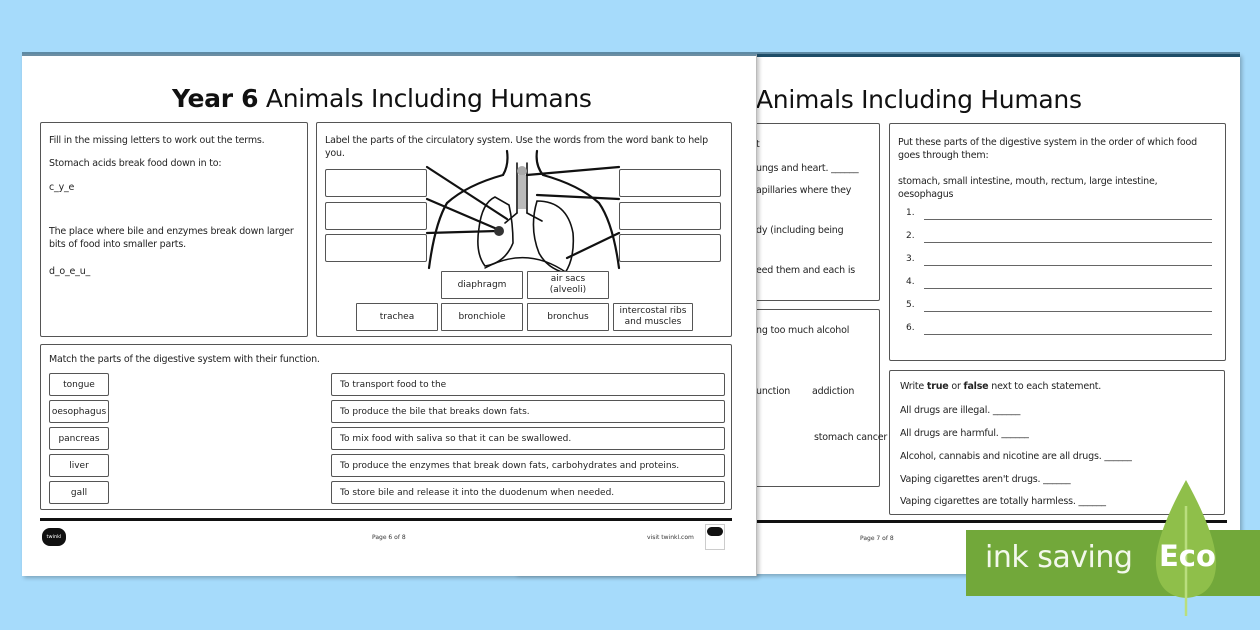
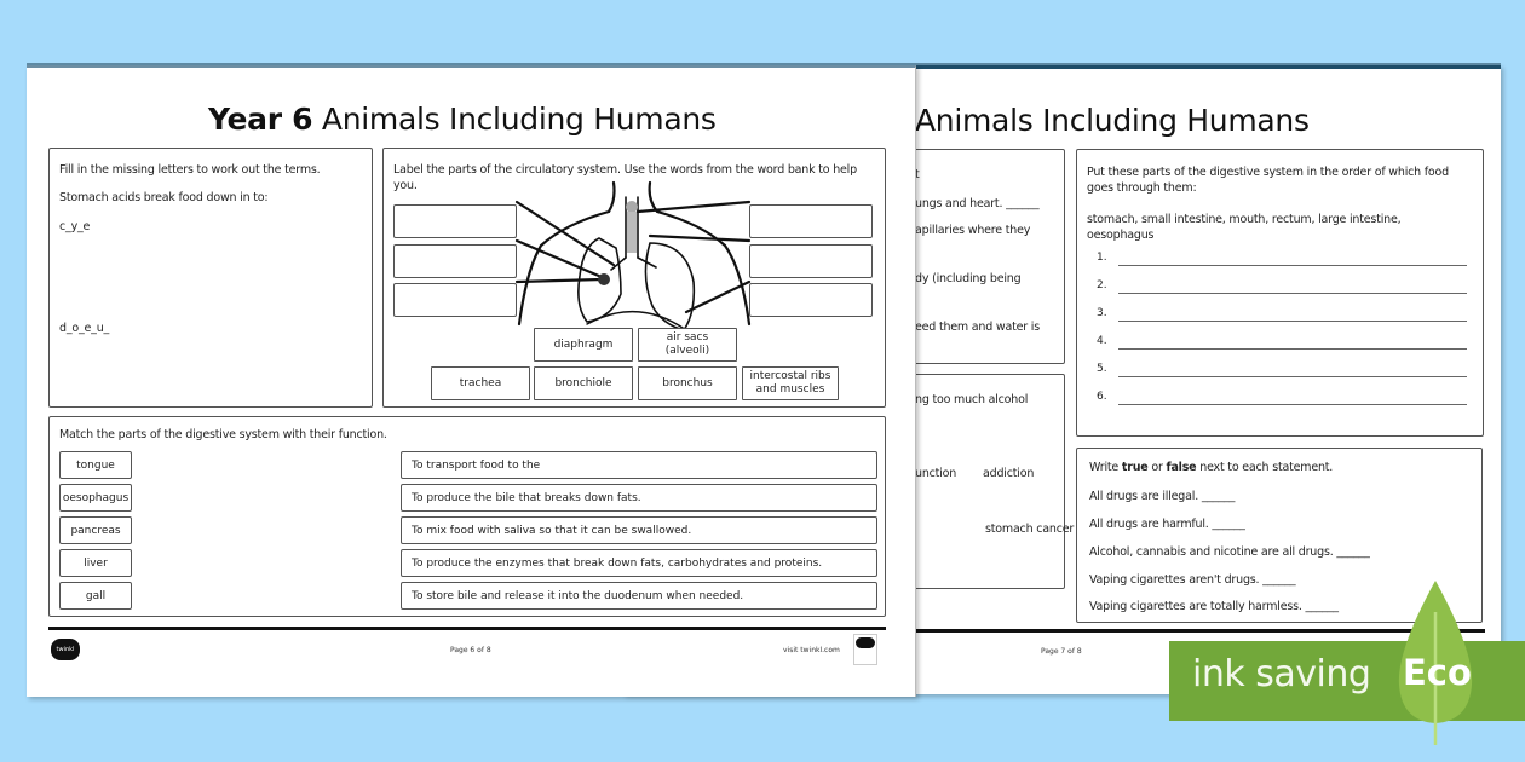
  Animals Including Humans
  t
  ungs and heart. ______
  apillaries where they
  dy (including being
- eed them and each is
+ eed them and water is
  ng too much alcohol
  unction
  addiction
  stomach cancer
  Put these parts of the digestive system in the order of which food goes through them:
  stomach, small intestine, mouth, rectum, large intestine, oesophagus
  1.
  2.
  3.
  4.
  5.
  6.
  Write true or false next to each statement.
  All drugs are illegal. ______
  All drugs are harmful. ______
  Alcohol, cannabis and nicotine are all drugs. ______
  Vaping cigarettes aren't drugs. ______
  Vaping cigarettes are totally harmless. ______
  Year 6 Animals Including Humans
  Fill in the missing letters to work out the terms.
  Stomach acids break food down in to:
  c_y_e
- The place where bile and enzymes break down larger bits of food into smaller parts.
  d_o_e_u_
  Label the parts of the circulatory system. Use the words from the word bank to help you.
  diaphragm
  air sacs (alveoli)
  trachea
  bronchiole
  bronchus
  intercostal ribs and muscles
  Match the parts of the digestive system with their function.
  tongue
  oesophagus
  pancreas
  liver
  gall
  To transport food to the
  To produce the bile that breaks down fats.
  To mix food with saliva so that it can be swallowed.
  To produce the enzymes that break down fats, carbohydrates and proteins.
  To store bile and release it into the duodenum when needed.
  ink saving
  Eco
